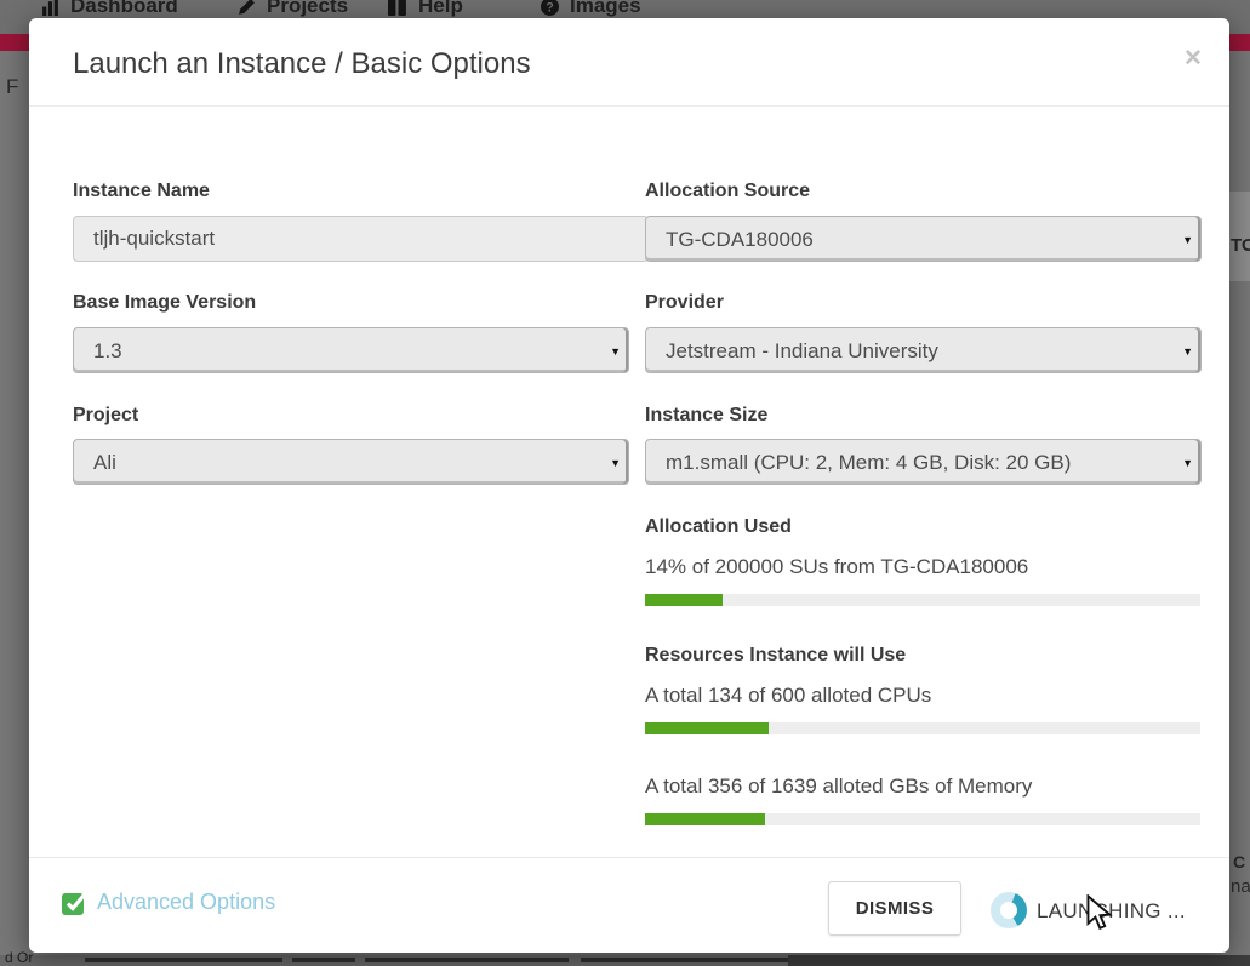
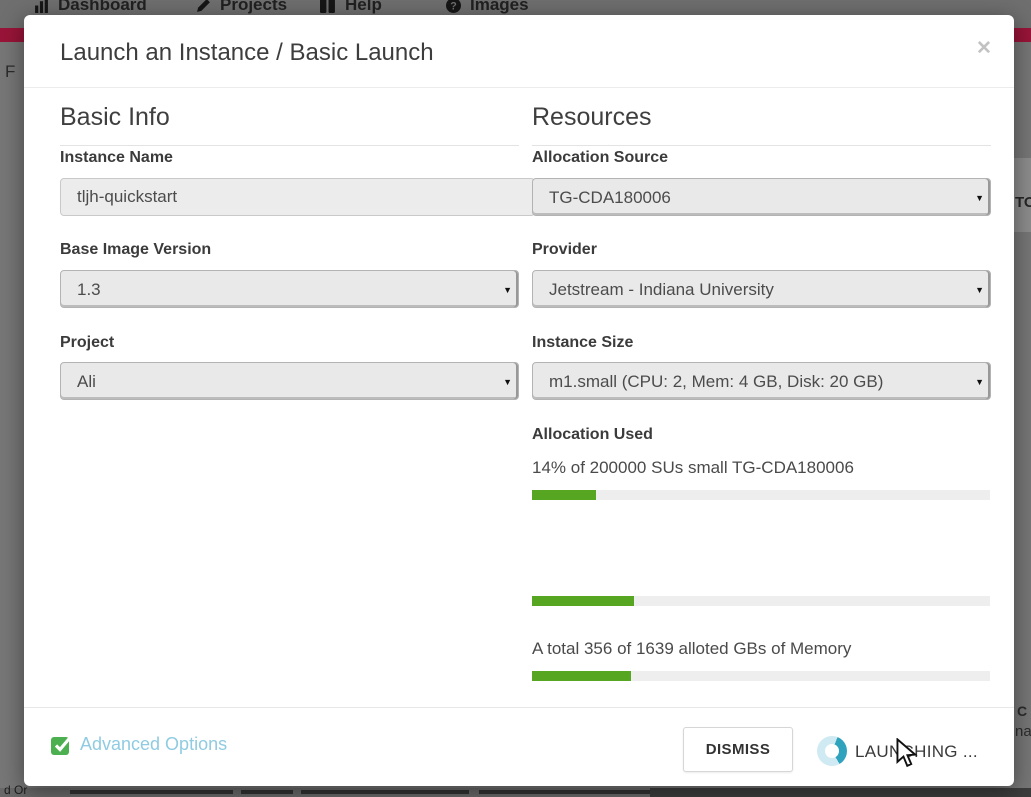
  Dashboard
  Projects
  Help
  ?
  Images
  F
  TO
  C
  na
  d Or
- Launch an Instance / Basic Options
+ Launch an Instance / Basic Launch
  ✕
+ Basic Info
  Instance Name
  tljh-quickstart
  Base Image Version
  1.3
  ▼
  Project
  Ali
  ▼
+ Resources
  Allocation Source
  TG-CDA180006
  ▼
  Provider
  Jetstream - Indiana University
  ▼
  Instance Size
  m1.small (CPU: 2, Mem: 4 GB, Disk: 20 GB)
  ▼
  Allocation Used
- 14% of 200000 SUs from TG-CDA180006
+ 14% of 200000 SUs small TG-CDA180006
- Resources Instance will Use
- A total 134 of 600 alloted CPUs
  A total 356 of 1639 alloted GBs of Memory
  Advanced Options
  DISMISS
  LAUNHING ...
